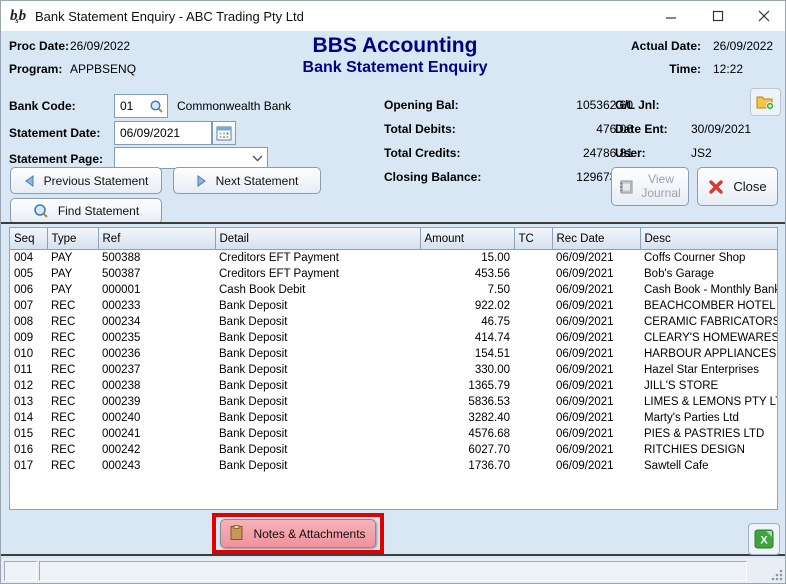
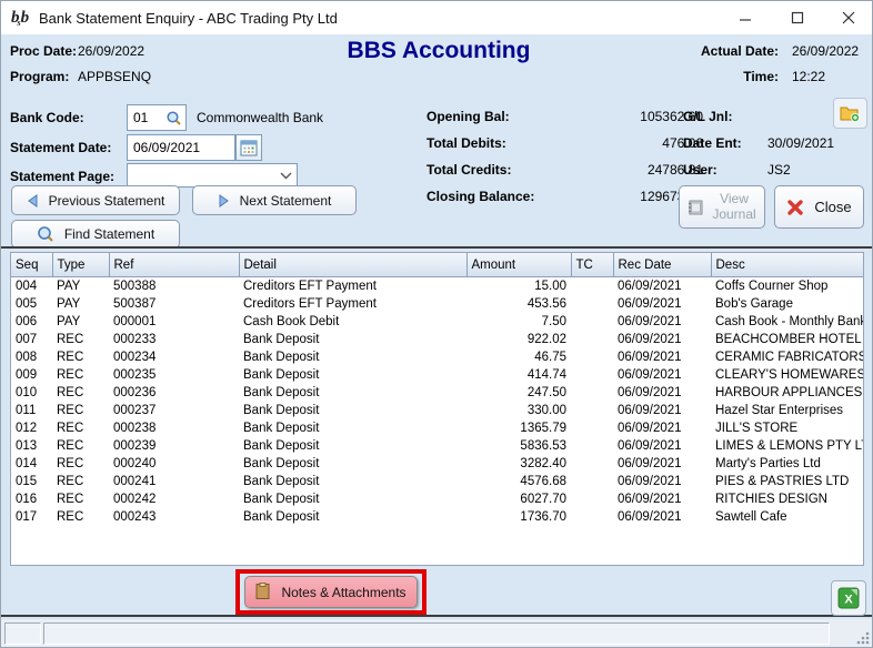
  bsb
  Bank Statement Enquiry - ABC Trading Pty Ltd
  Proc Date:
  26/09/2022
  Program:
  APPBSENQ
  BBS Accounting
- Bank Statement Enquiry
  Actual Date:
  26/09/2022
  Time:
  12:22
  Bank Code:
  01
  Commonwealth Bank
  Statement Date:
  06/09/2021
  Statement Page:
  Previous Statement
  Next Statement
  Find Statement
  Opening Bal:
  105362.60
  Total Debits:
  476.06
  Total Credits:
  24786.81
  Closing Balance:
  G/L Jnl:
  Date Ent:
  30/09/2021
  User:
  JS2
  View Journal
  Close
  Seq	Type	Ref	Detail	Amount	TC	Rec Date	Desc
  004	PAY	500388	Creditors EFT Payment	15.00		06/09/2021	Coffs Courner Shop
  005	PAY	500387	Creditors EFT Payment	453.56		06/09/2021	Bob's Garage
  006	PAY	000001	Cash Book Debit	7.50		06/09/2021	Cash Book - Monthly Ban
  007	REC	000233	Bank Deposit	922.02		06/09/2021	BEACHCOMBER HOTEL
  008	REC	000234	Bank Deposit	46.75		06/09/2021	CERAMIC FABRICATORS
  009	REC	000235	Bank Deposit	414.74		06/09/2021	CLEARY'S HOMEWARES
- 010	REC	000236	Bank Deposit	154.51		06/09/2021	HARBOUR APPLIANCES
+ 010	REC	000236	Bank Deposit	247.50		06/09/2021	HARBOUR APPLIANCES
  011	REC	000237	Bank Deposit	330.00		06/09/2021	Hazel Star Enterprises
  012	REC	000238	Bank Deposit	1365.79		06/09/2021	JILL'S STORE
  013	REC	000239	Bank Deposit	5836.53		06/09/2021	LIMES & LEMONS PTY L
  014	REC	000240	Bank Deposit	3282.40		06/09/2021	Marty's Parties Ltd
  015	REC	000241	Bank Deposit	4576.68		06/09/2021	PIES & PASTRIES LTD
  016	REC	000242	Bank Deposit	6027.70		06/09/2021	RITCHIES DESIGN
  017	REC	000243	Bank Deposit	1736.70		06/09/2021	Sawtell Cafe
  Notes & Attachments
  X
